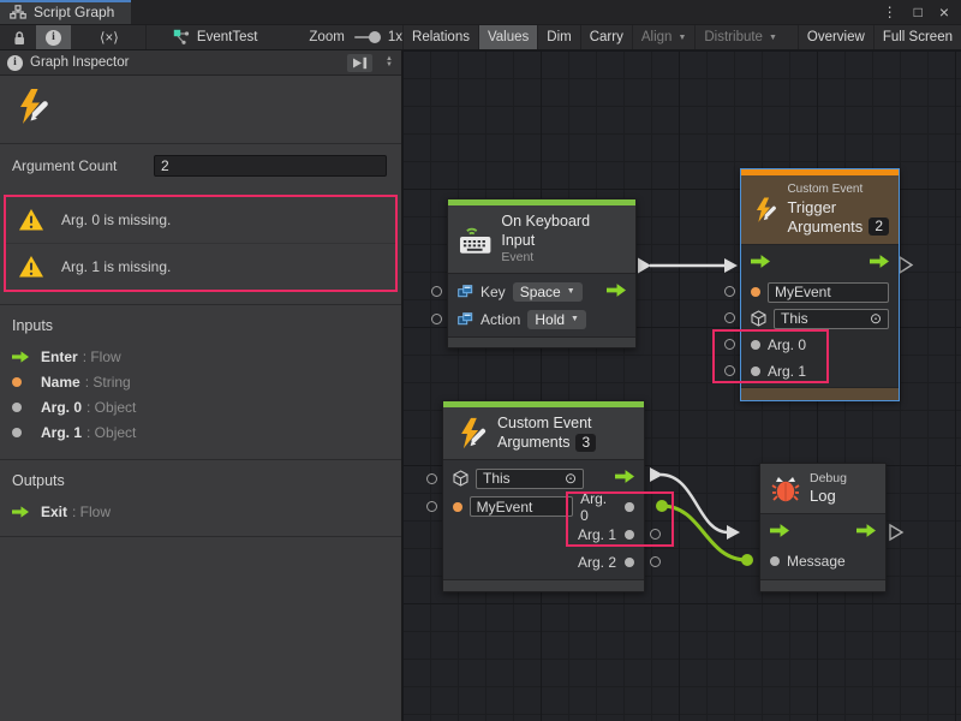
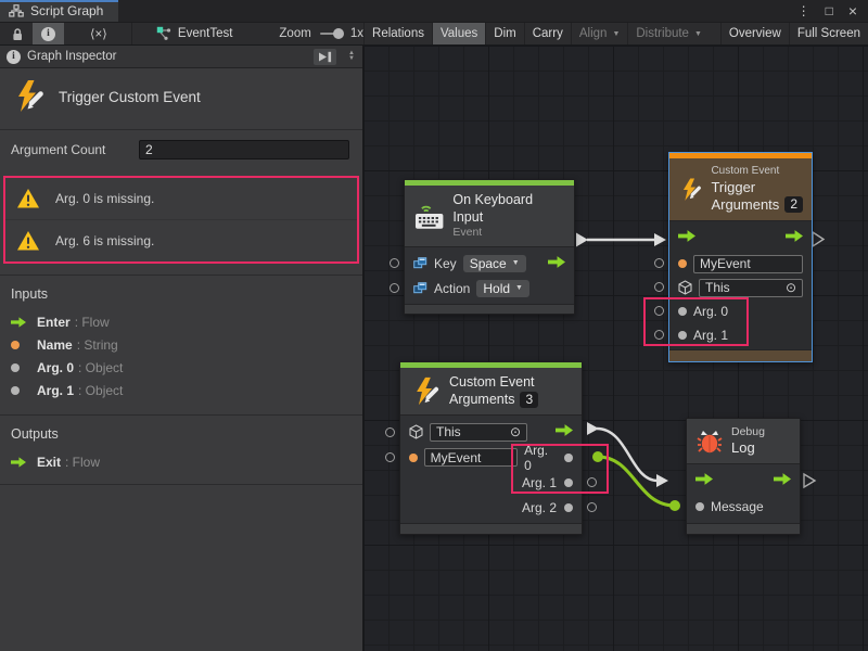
  Script Graph
  ⋮
  □
  ×
  i
  ⟨×⟩
  EventTest
  Zoom
  1x
  Relations
  Values
  Dim
  Carry
  Align
  Distribute
  Overview
  Full Screen
  i
  Graph Inspector
+ Trigger Custom Event
  Argument Count
  2
  Arg. 0 is missing.
- Arg. 1 is missing.
+ Arg. 6 is missing.
  Inputs
  Enter
  : Flow
  Name
  : String
  Arg. 0
  : Object
  Arg. 1
  : Object
  Outputs
  Exit
  : Flow
  On Keyboard Input
  Event
  Key
  Space
  Action
  Hold
  Custom Event
  Trigger
  Arguments
  2
  MyEvent
  This
  ⊙
  Arg. 0
  Arg. 1
  Custom Event
  Arguments
  3
  This
  ⊙
  MyEvent
  Arg. 0
  Arg. 1
  Arg. 2
  Debug
  Log
  Message
